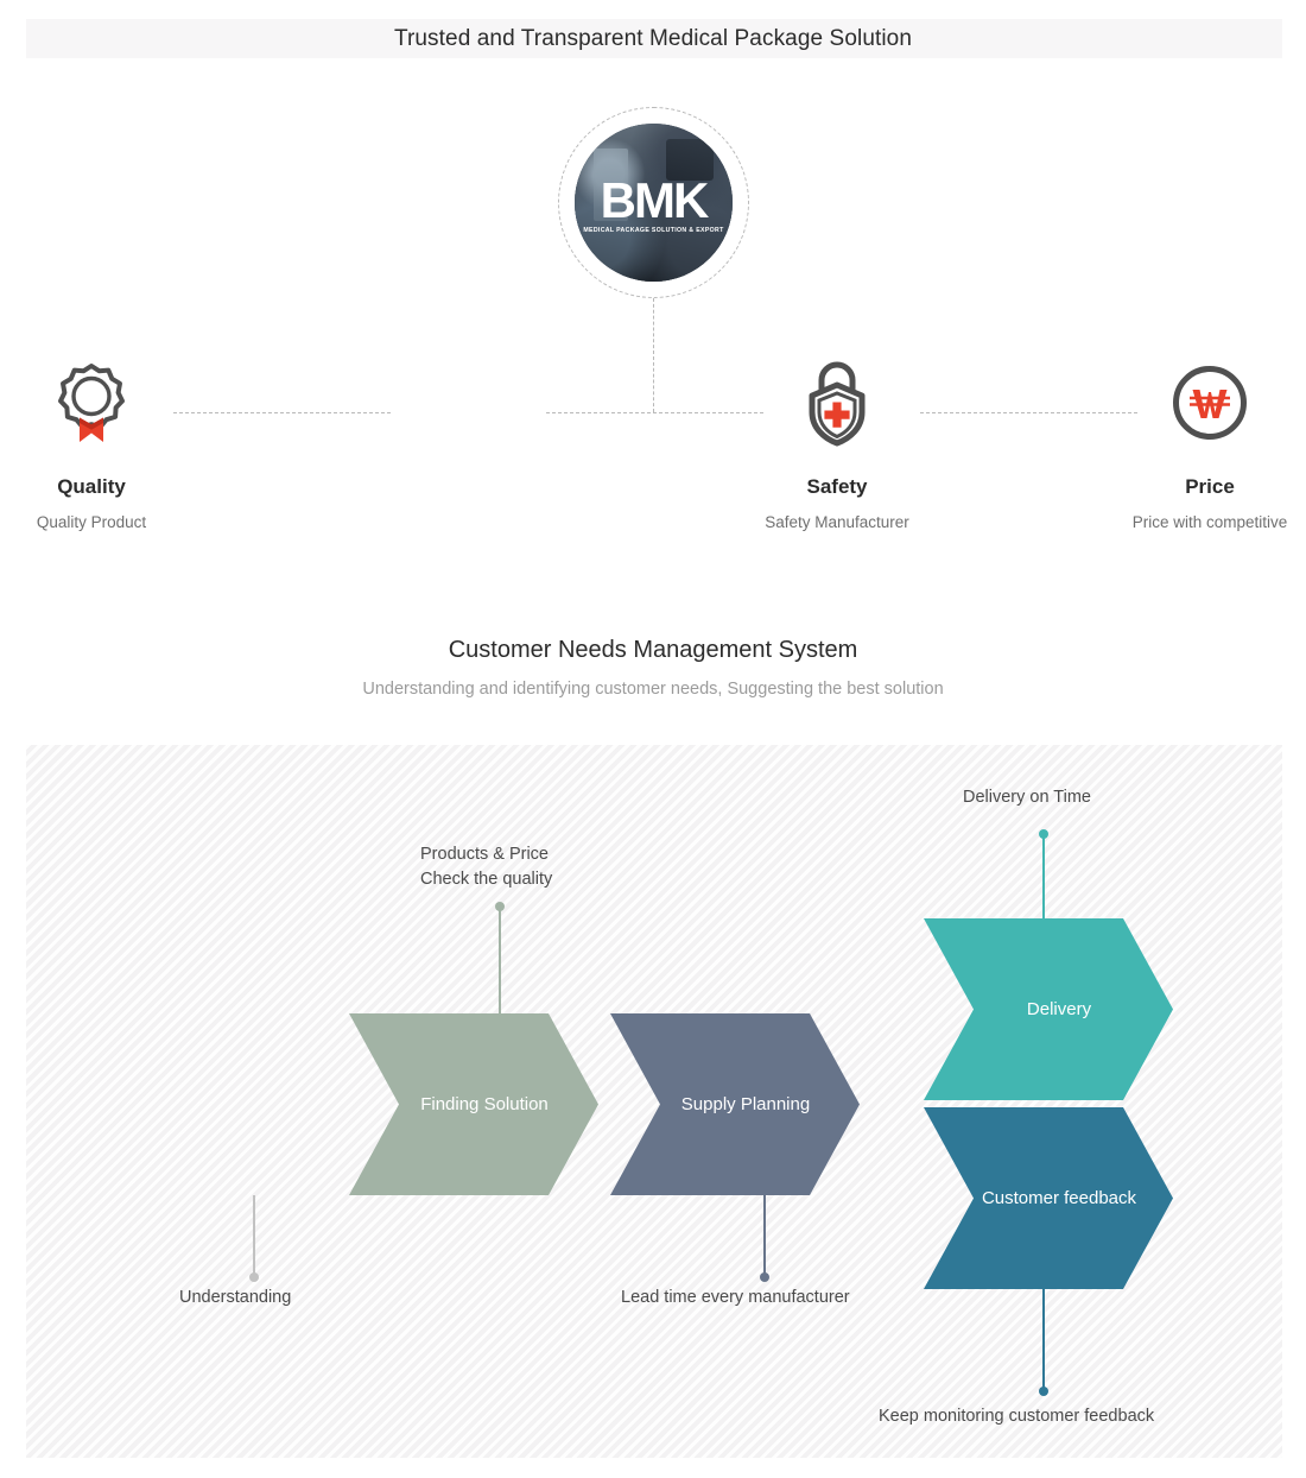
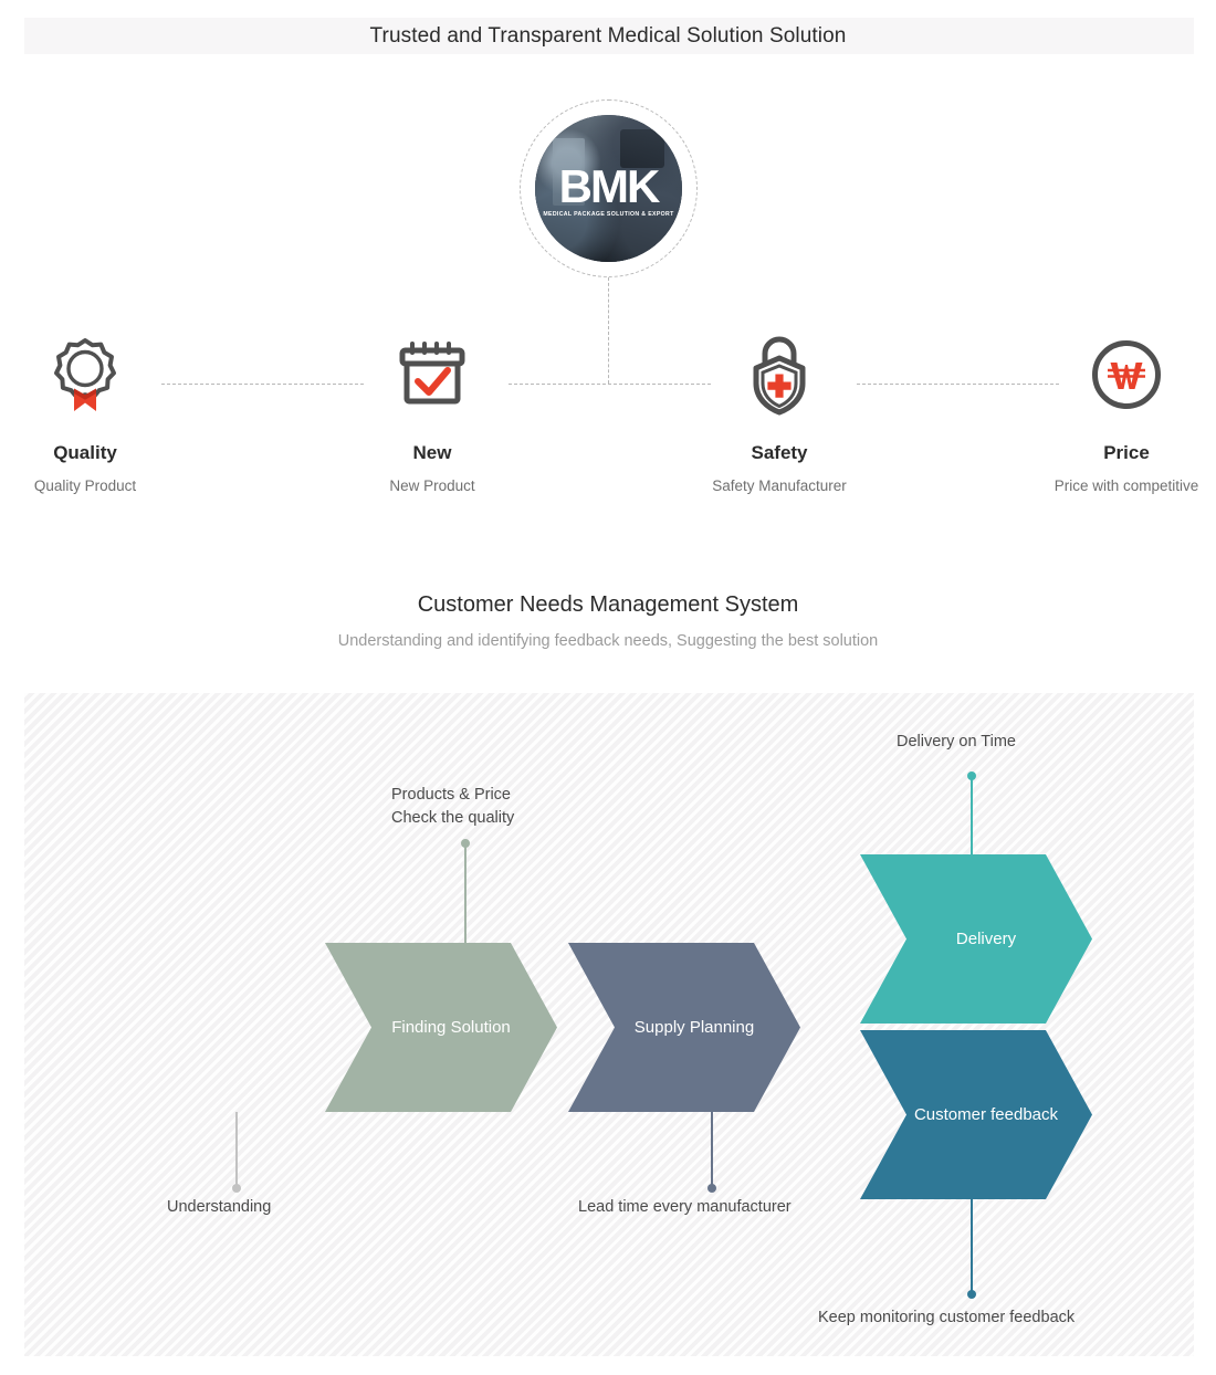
- Trusted and Transparent Medical Package Solution
+ Trusted and Transparent Medical Solution Solution
  BMK
  Quality
  Quality Product
+ New
+ New Product
  Safety
  Safety Manufacturer
  Price
  Price with competitive
  Customer Needs Management System
- Understanding and identifying customer needs, Suggesting the best solution
+ Understanding and identifying feedback needs, Suggesting the best solution
  Products & Price
  Check the quality
  Delivery on Time
  Finding Solution
  Supply Planning
  Delivery
  Customer feedback
  Understanding
  Lead time every manufacturer
  Keep monitoring customer feedback
